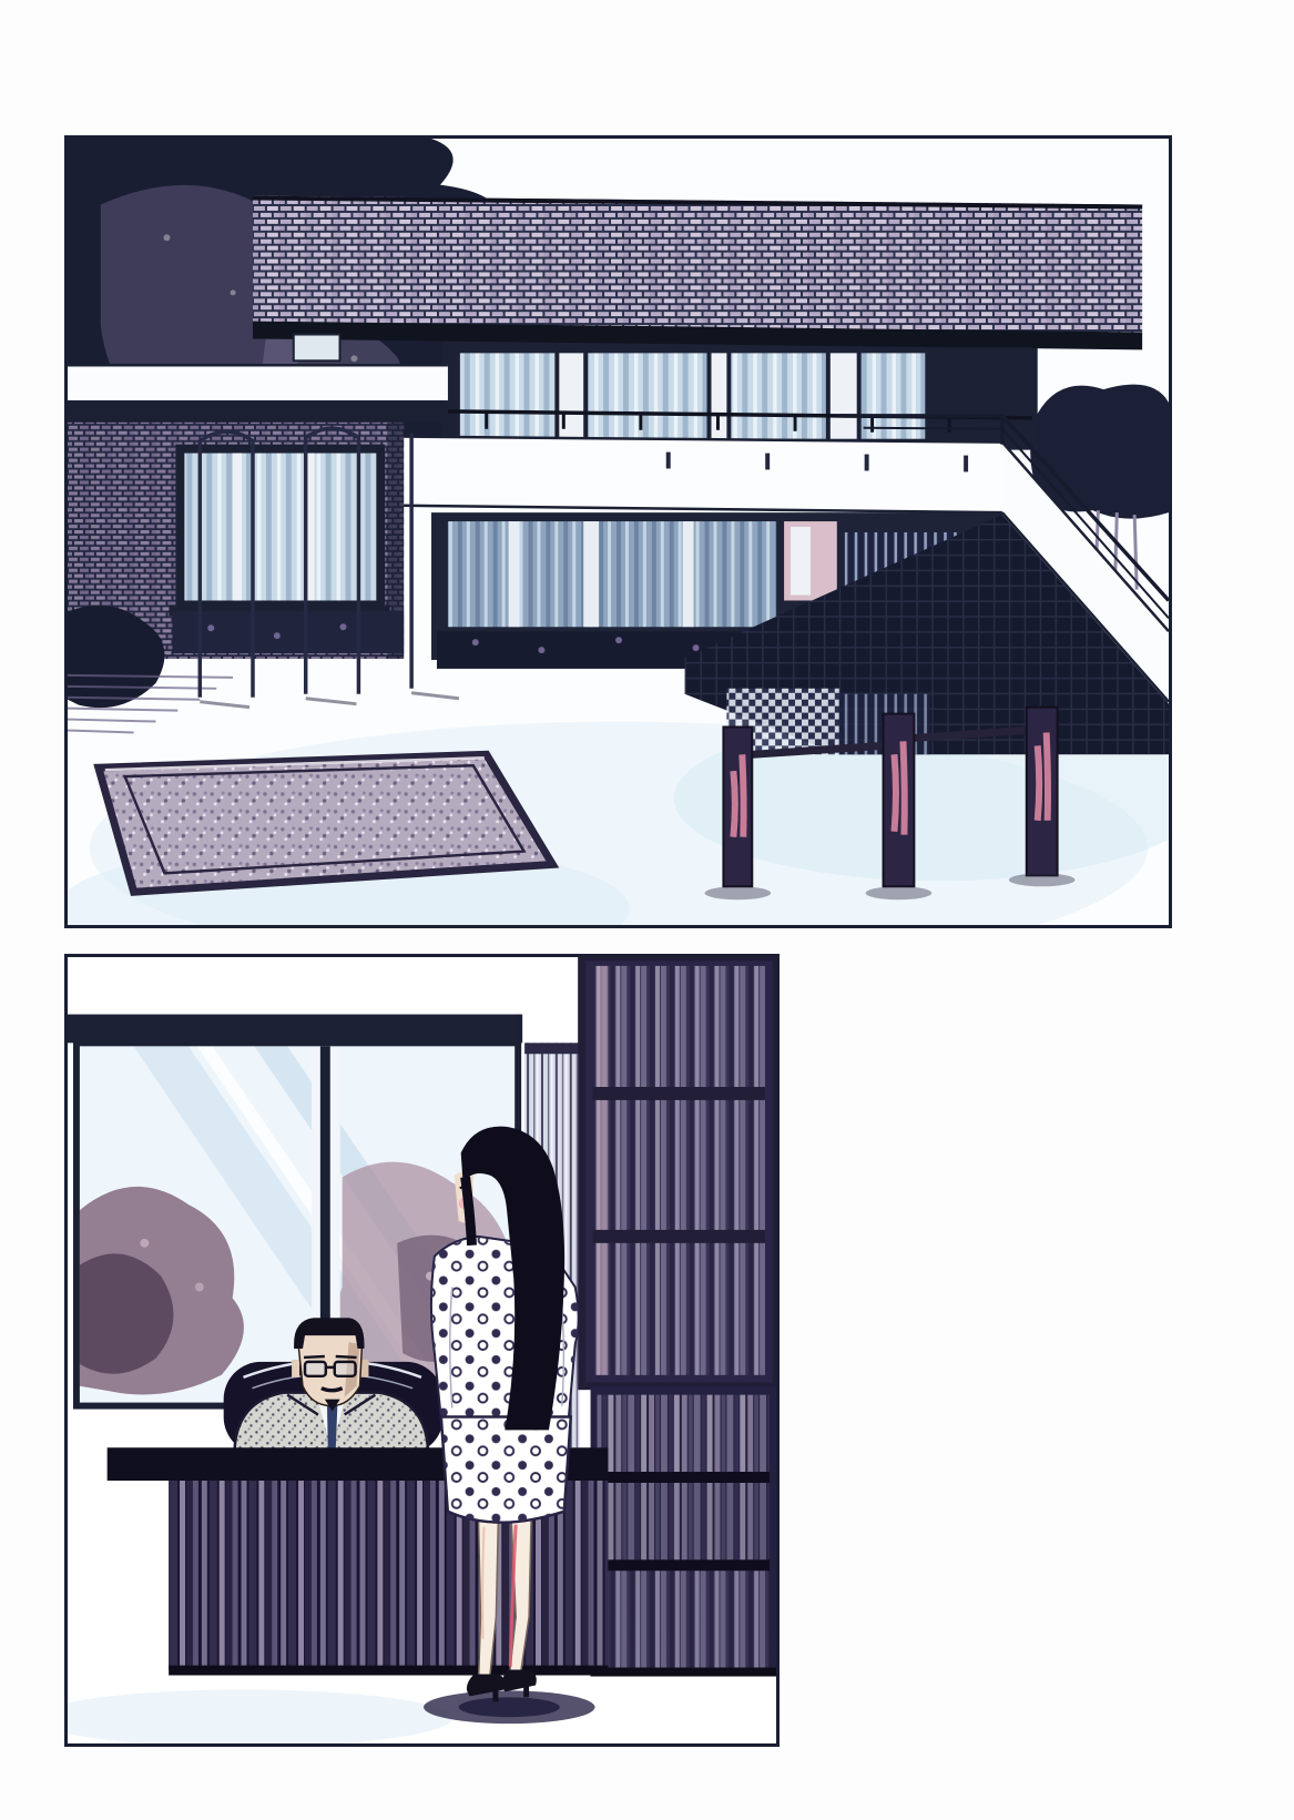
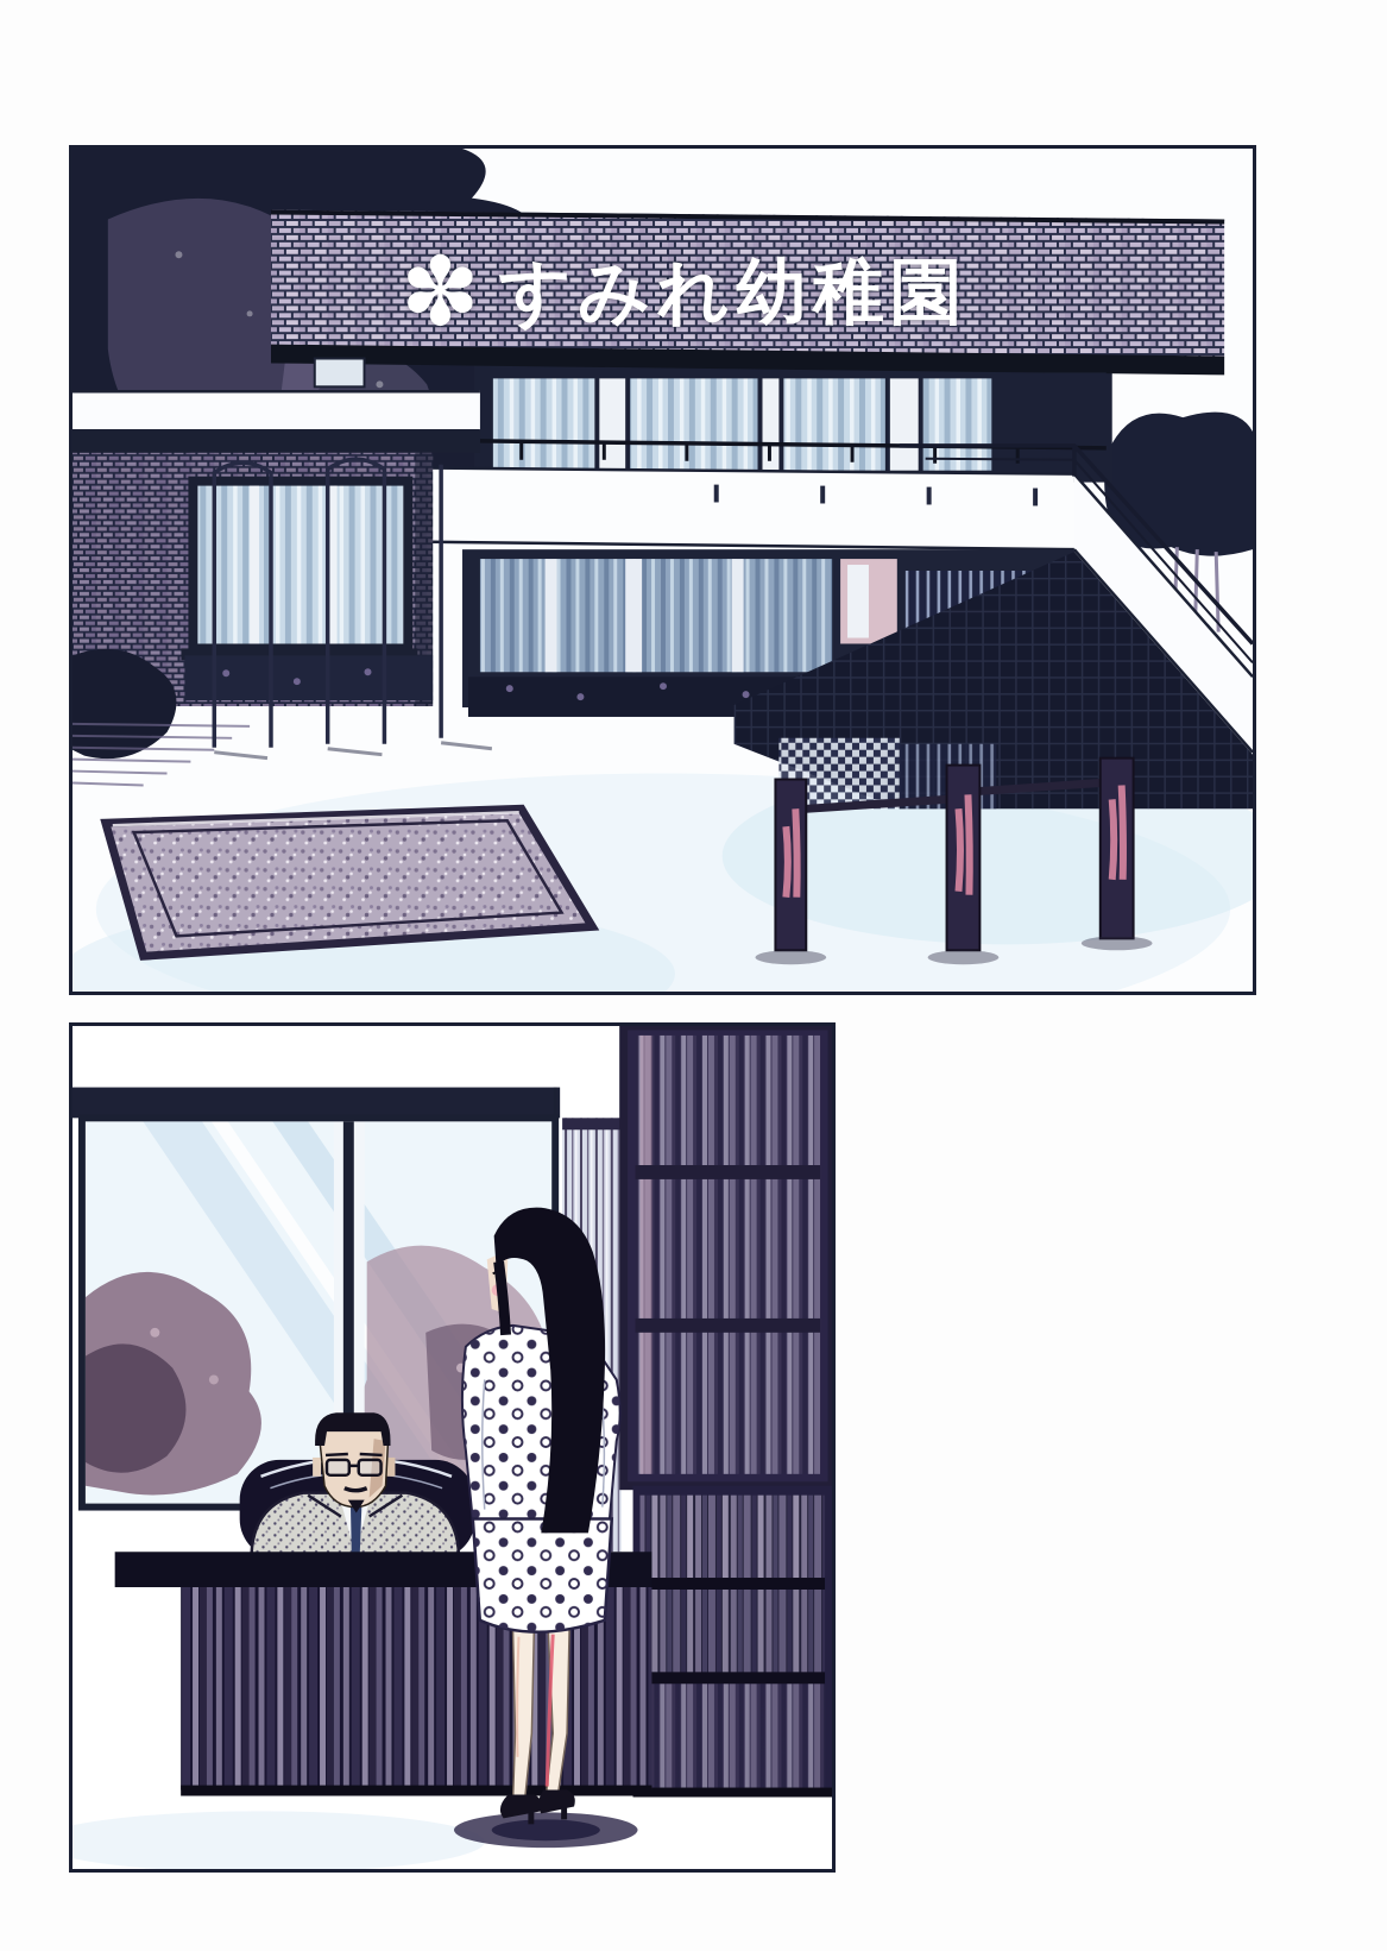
+ ✽
+ すみれ幼稚園
